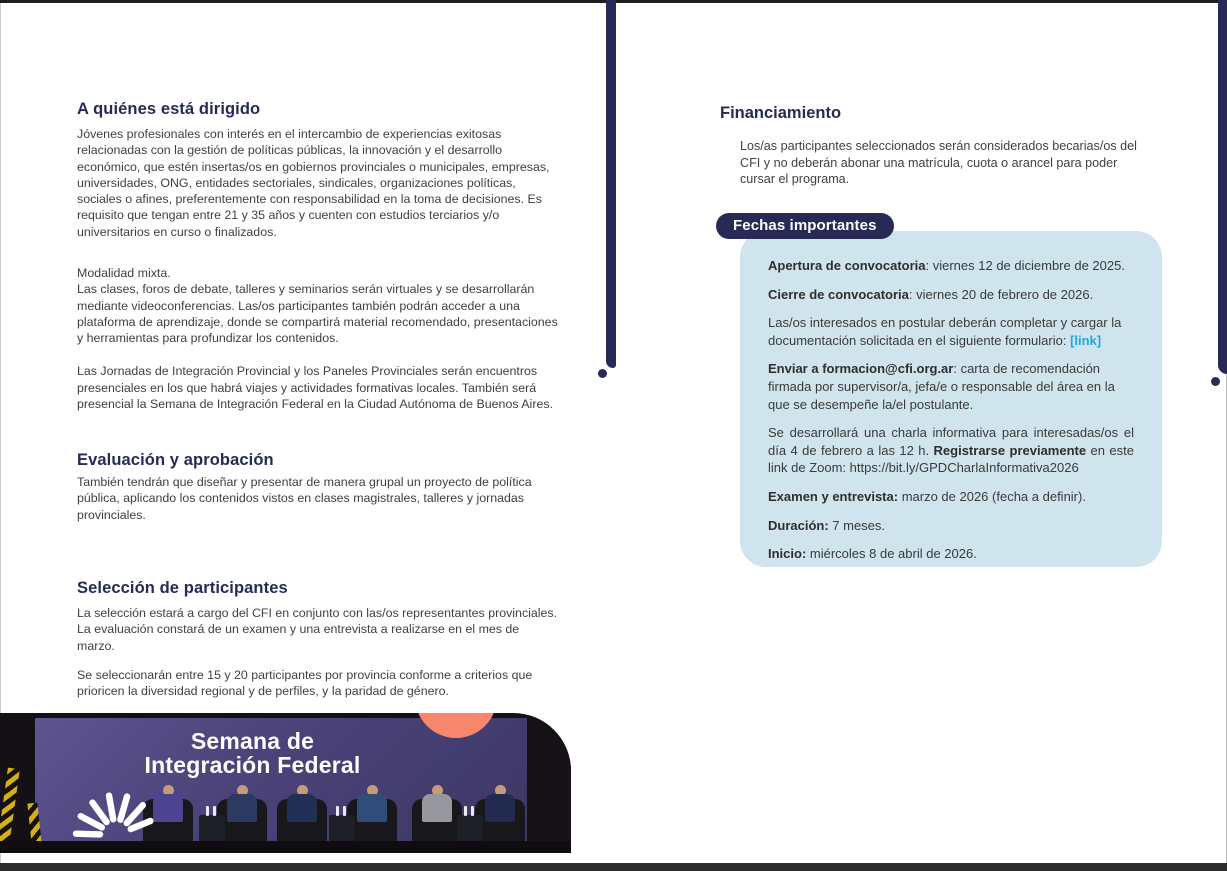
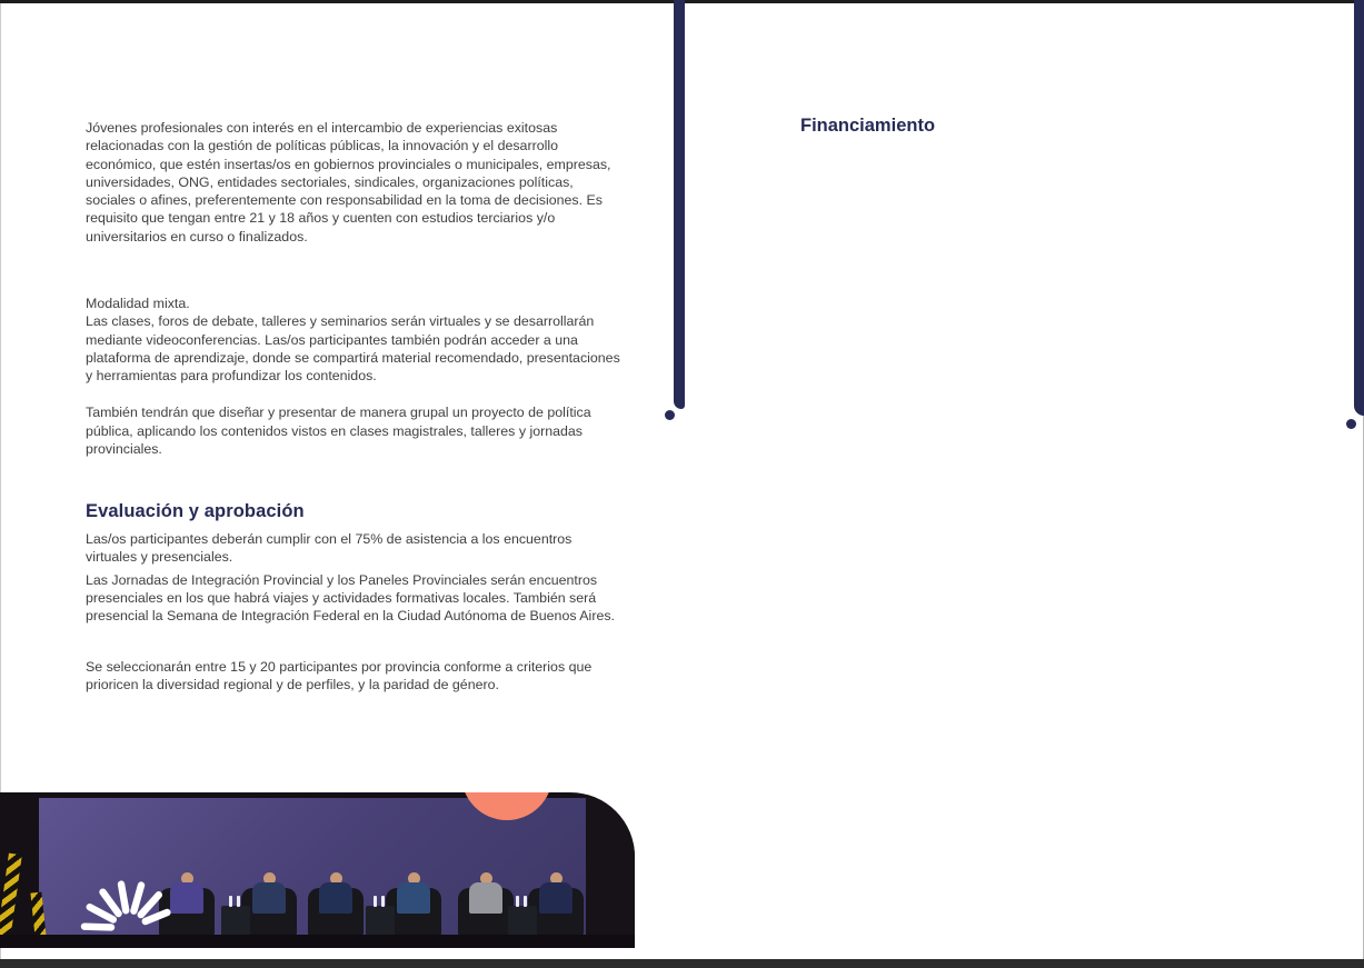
- A quiénes está dirigido
- Jóvenes profesionales con interés en el intercambio de experiencias exitosas relacionadas con la gestión de políticas públicas, la innovación y el desarrollo económico, que estén insertas/os en gobiernos provinciales o municipales, empresas, universidades, ONG, entidades sectoriales, sindicales, organizaciones políticas, sociales o afines, preferentemente con responsabilidad en la toma de decisiones. Es requisito que tengan entre 21 y 35 años y cuenten con estudios terciarios y/o universitarios en curso o finalizados.
+ Jóvenes profesionales con interés en el intercambio de experiencias exitosas relacionadas con la gestión de políticas públicas, la innovación y el desarrollo económico, que estén insertas/os en gobiernos provinciales o municipales, empresas, universidades, ONG, entidades sectoriales, sindicales, organizaciones políticas, sociales o afines, preferentemente con responsabilidad en la toma de decisiones. Es requisito que tengan entre 21 y 18 años y cuenten con estudios terciarios y/o universitarios en curso o finalizados.
  Modalidad mixta.
  Las clases, foros de debate, talleres y seminarios serán virtuales y se desarrollarán mediante videoconferencias. Las/os participantes también podrán acceder a una plataforma de aprendizaje, donde se compartirá material recomendado, presentaciones y herramientas para profundizar los contenidos.
- Las Jornadas de Integración Provincial y los Paneles Provinciales serán encuentros presenciales en los que habrá viajes y actividades formativas locales. También será presencial la Semana de Integración Federal en la Ciudad Autónoma de Buenos Aires.
+ También tendrán que diseñar y presentar de manera grupal un proyecto de política pública, aplicando los contenidos vistos en clases magistrales, talleres y jornadas provinciales.
  Evaluación y aprobación
+ Las/os participantes deberán cumplir con el 75% de asistencia a los encuentros virtuales y presenciales.
- También tendrán que diseñar y presentar de manera grupal un proyecto de política pública, aplicando los contenidos vistos en clases magistrales, talleres y jornadas provinciales.
+ Las Jornadas de Integración Provincial y los Paneles Provinciales serán encuentros presenciales en los que habrá viajes y actividades formativas locales. También será presencial la Semana de Integración Federal en la Ciudad Autónoma de Buenos Aires.
- Selección de participantes
- La selección estará a cargo del CFI en conjunto con las/os representantes provinciales. La evaluación constará de un examen y una entrevista a realizarse en el mes de marzo.
  Se seleccionarán entre 15 y 20 participantes por provincia conforme a criterios que prioricen la diversidad regional y de perfiles, y la paridad de género.
  Financiamiento
- Los/as participantes seleccionados serán considerados becarias/os del CFI y no deberán abonar una matrícula, cuota o arancel para poder cursar el programa.
- Fechas importantes
- Apertura de convocatoria: viernes 12 de diciembre de 2025.
- Cierre de convocatoria: viernes 20 de febrero de 2026.
- Las/os interesados en postular deberán completar y cargar la documentación solicitada en el siguiente formulario: [link]
- Enviar a formacion@cfi.org.ar: carta de recomendación firmada por supervisor/a, jefa/e o responsable del área en la que se desempeñe la/el postulante.
- Se desarrollará una charla informativa para interesadas/os el día 4 de febrero a las 12 h. Registrarse previamente en este link de Zoom: https://bit.ly/GPDCharlaInformativa2026
- Examen y entrevista: marzo de 2026 (fecha a definir).
- Duración: 7 meses.
- Inicio: miércoles 8 de abril de 2026.
- Semana de
- Integración Federal
